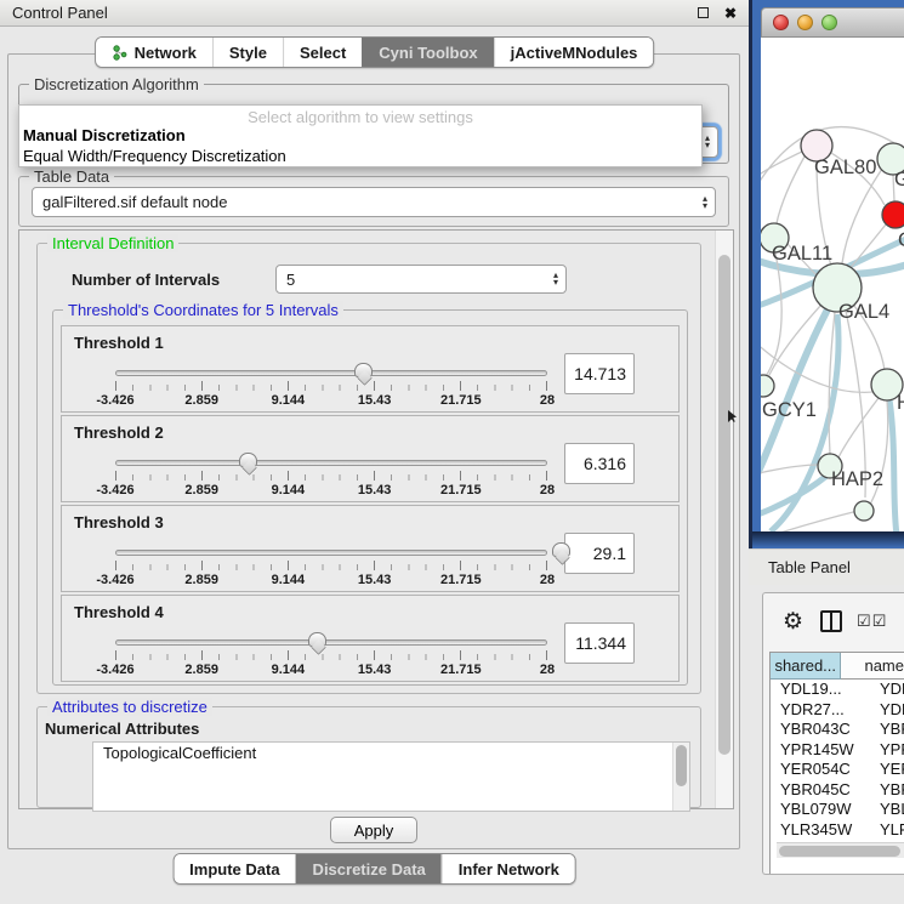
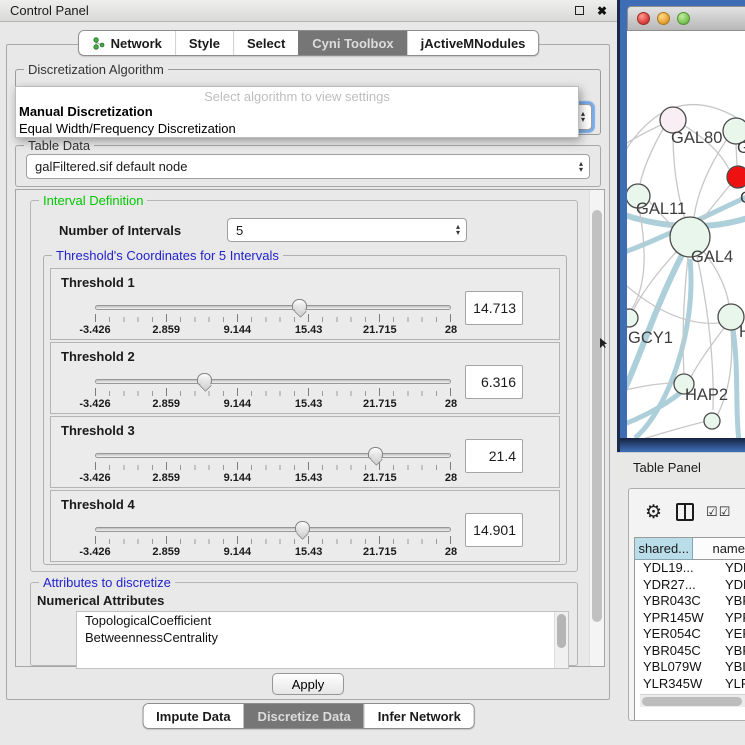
  Control Panel
  ✖
  Network
  Style
  Select
  Cyni Toolbox
  jActiveMNodules
  Discretization Algorithm
  ▴
  ▾
  Select algorithm to view settings
  Manual Discretization
  Equal Width/Frequency Discretization
  Table Data
  galFiltered.sif default node
  ▴
  ▾
  Interval Definition
  Number of Intervals
  5
  ▴
  ▾
  Threshold's Coordinates for 5 Intervals
  Threshold 1
  -3.426
  2.859
  9.144
  15.43
  21.715
  28
  14.713
  Threshold 2
  -3.426
  2.859
  9.144
  15.43
  21.715
  28
  6.316
  Threshold 3
  -3.426
  2.859
  9.144
  15.43
  21.715
  28
- 29.1
+ 21.4
  Threshold 4
  -3.426
  2.859
  9.144
  15.43
  21.715
  28
- 11.344
+ 14.901
  Attributes to discretize
  Numerical Attributes
  TopologicalCoefficient
+ BetweennessCentrality
  Apply
  Impute Data
  Discretize Data
  Infer Network
  GAL80
  G
  GAL11
  GAL4
  GCY1
  HAP2
  Table Panel
  ⚙
  ☑☑
  shared...
  name
  YDL19...
  YDR27...
  YBR043C
  YPR145W
  YER054C
  YBR045C
  YBL079W
  YLR345W
